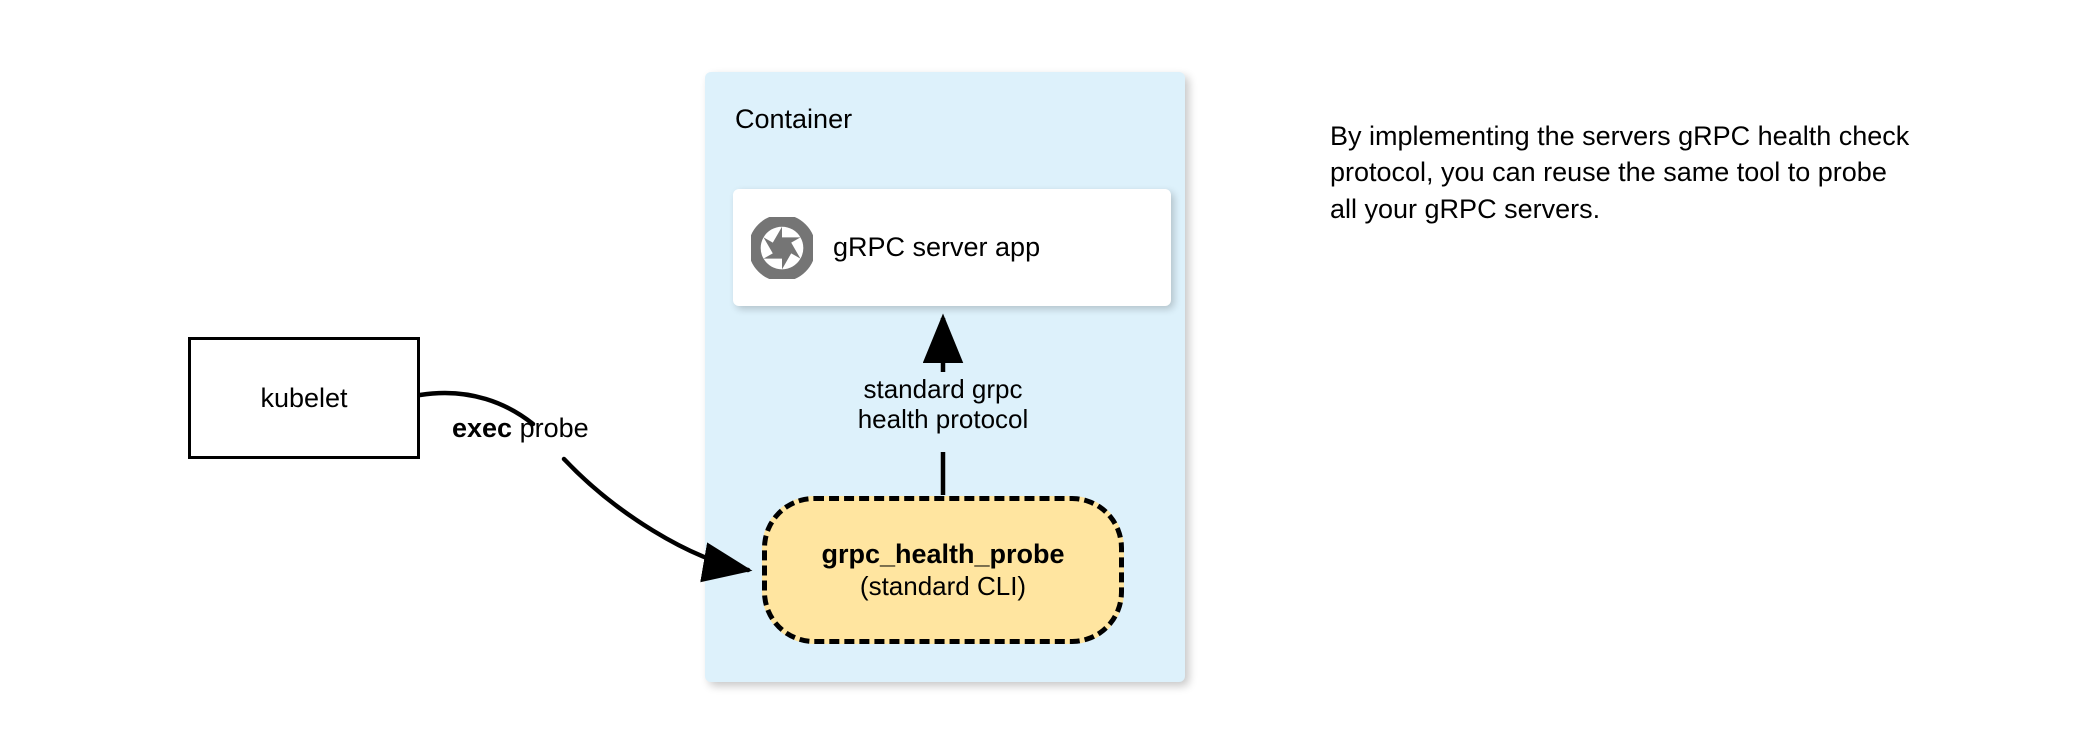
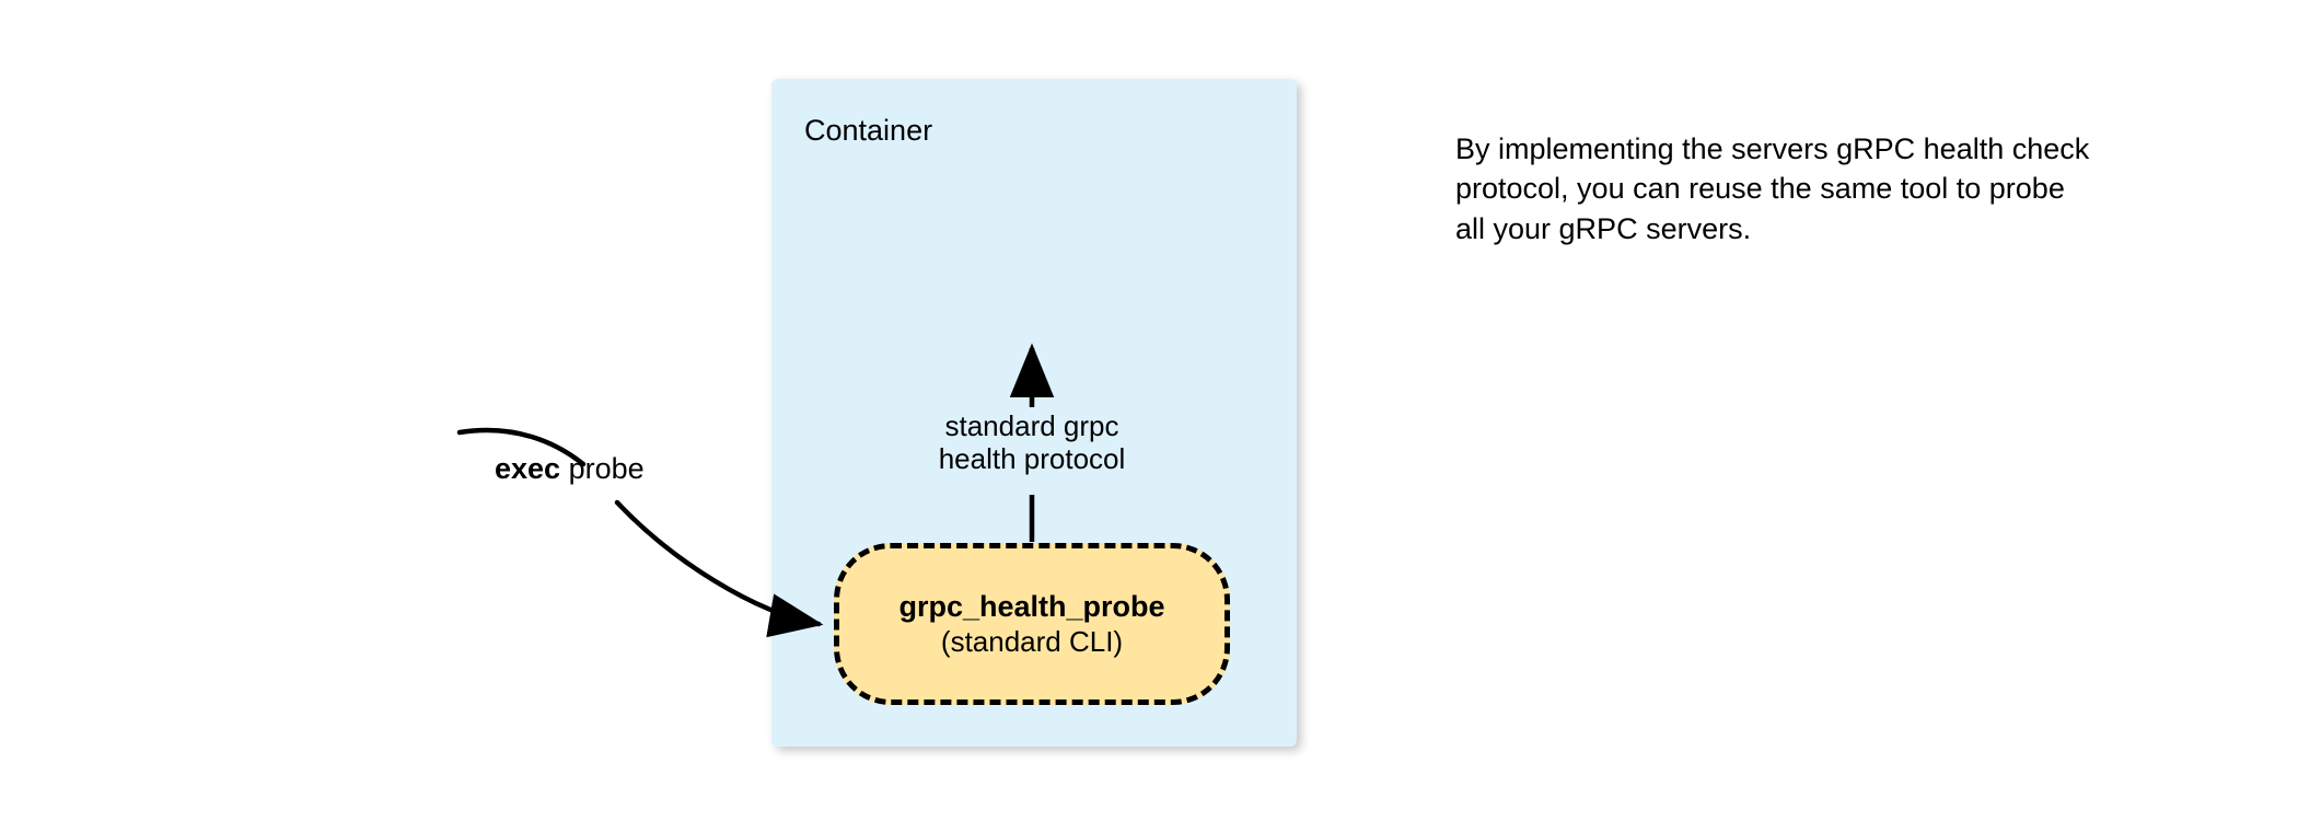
  Container
- kubelet
- gRPC server app
  grpc_health_probe
  (standard CLI)
  exec probe
  standard grpc
  health protocol
  By implementing the servers gRPC health check protocol, you can reuse the same tool to probe all your gRPC servers.
